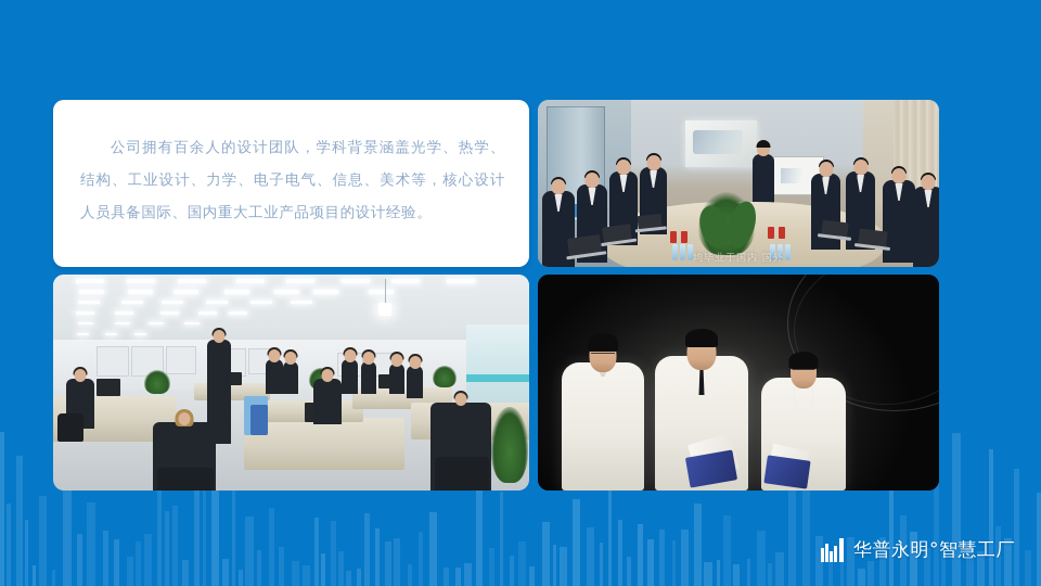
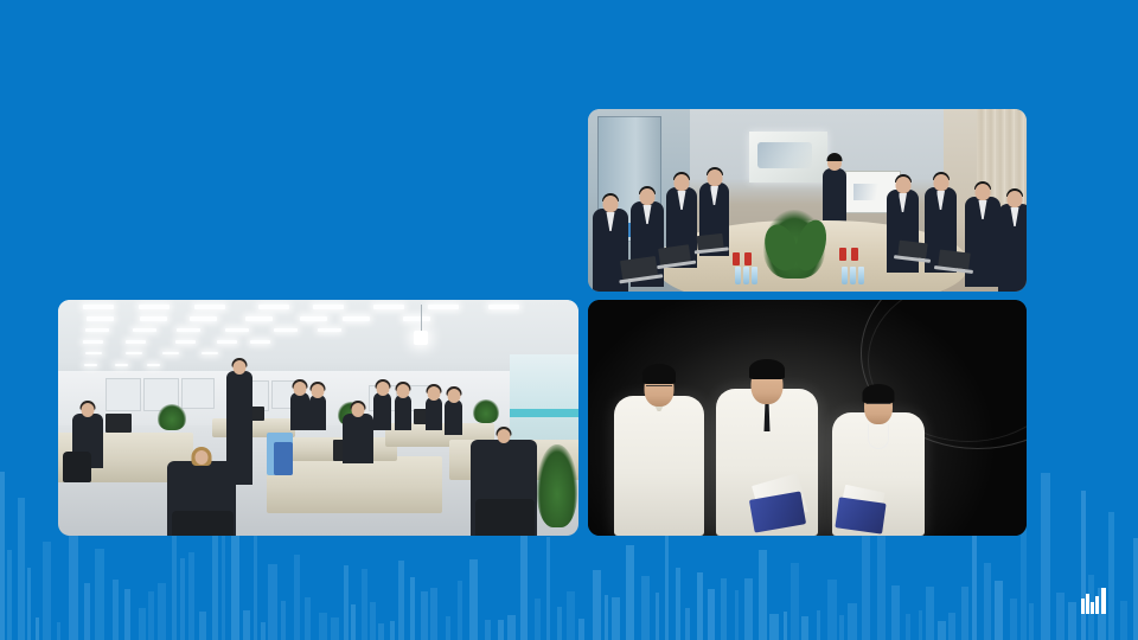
- 公司拥有百余人的设计团队，学科背景涵盖光学、热学、结构、工业设计、力学、电子电气、信息、美术等，核心设计人员具备国际、国内重大工业产品项目的设计经验。
- 均毕业于国内 国外
- 华普永明°智慧工厂
